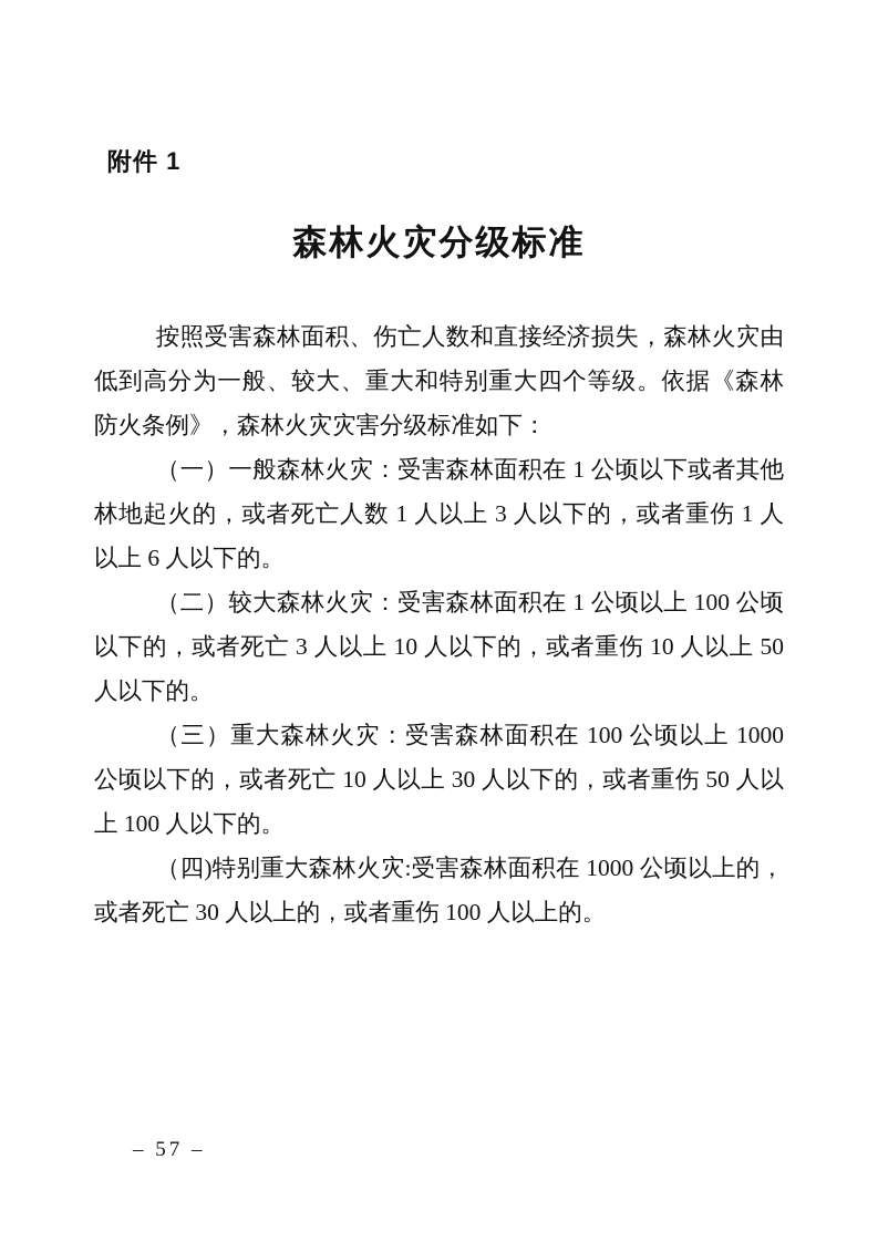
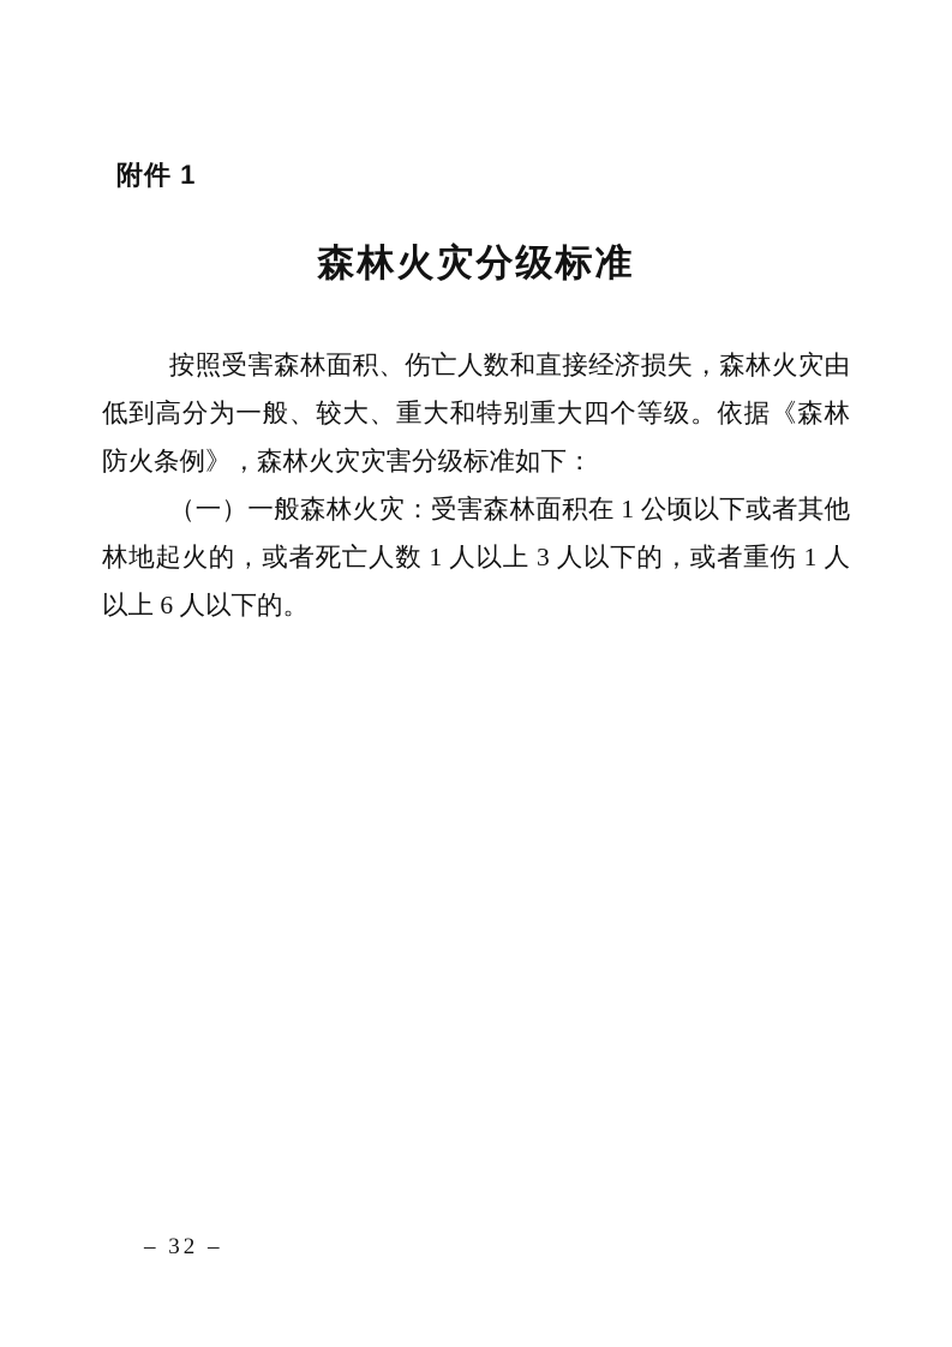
  附件 1
  森林火灾分级标准
  按照受害森林面积、伤亡人数和直接经济损失，森林火灾由低到高分为一般、较大、重大和特别重大四个等级。依据《森林防火条例》，森林火灾灾害分级标准如下：
  （一）一般森林火灾：受害森林面积在 1 公顷以下或者其他林地起火的，或者死亡人数 1 人以上 3 人以下的，或者重伤 1 人以上 6 人以下的。
- （二）较大森林火灾：受害森林面积在 1 公顷以上 100 公顷以下的，或者死亡 3 人以上 10 人以下的，或者重伤 10 人以上 50 人以下的。
- （三）重大森林火灾：受害森林面积在 100 公顷以上 1000 公顷以下的，或者死亡 10 人以上 30 人以下的，或者重伤 50 人以上 100 人以下的。
- （四)特别重大森林火灾:受害森林面积在 1000 公顷以上的，或者死亡 30 人以上的，或者重伤 100 人以上的。
- – 57 –
+ – 32 –
